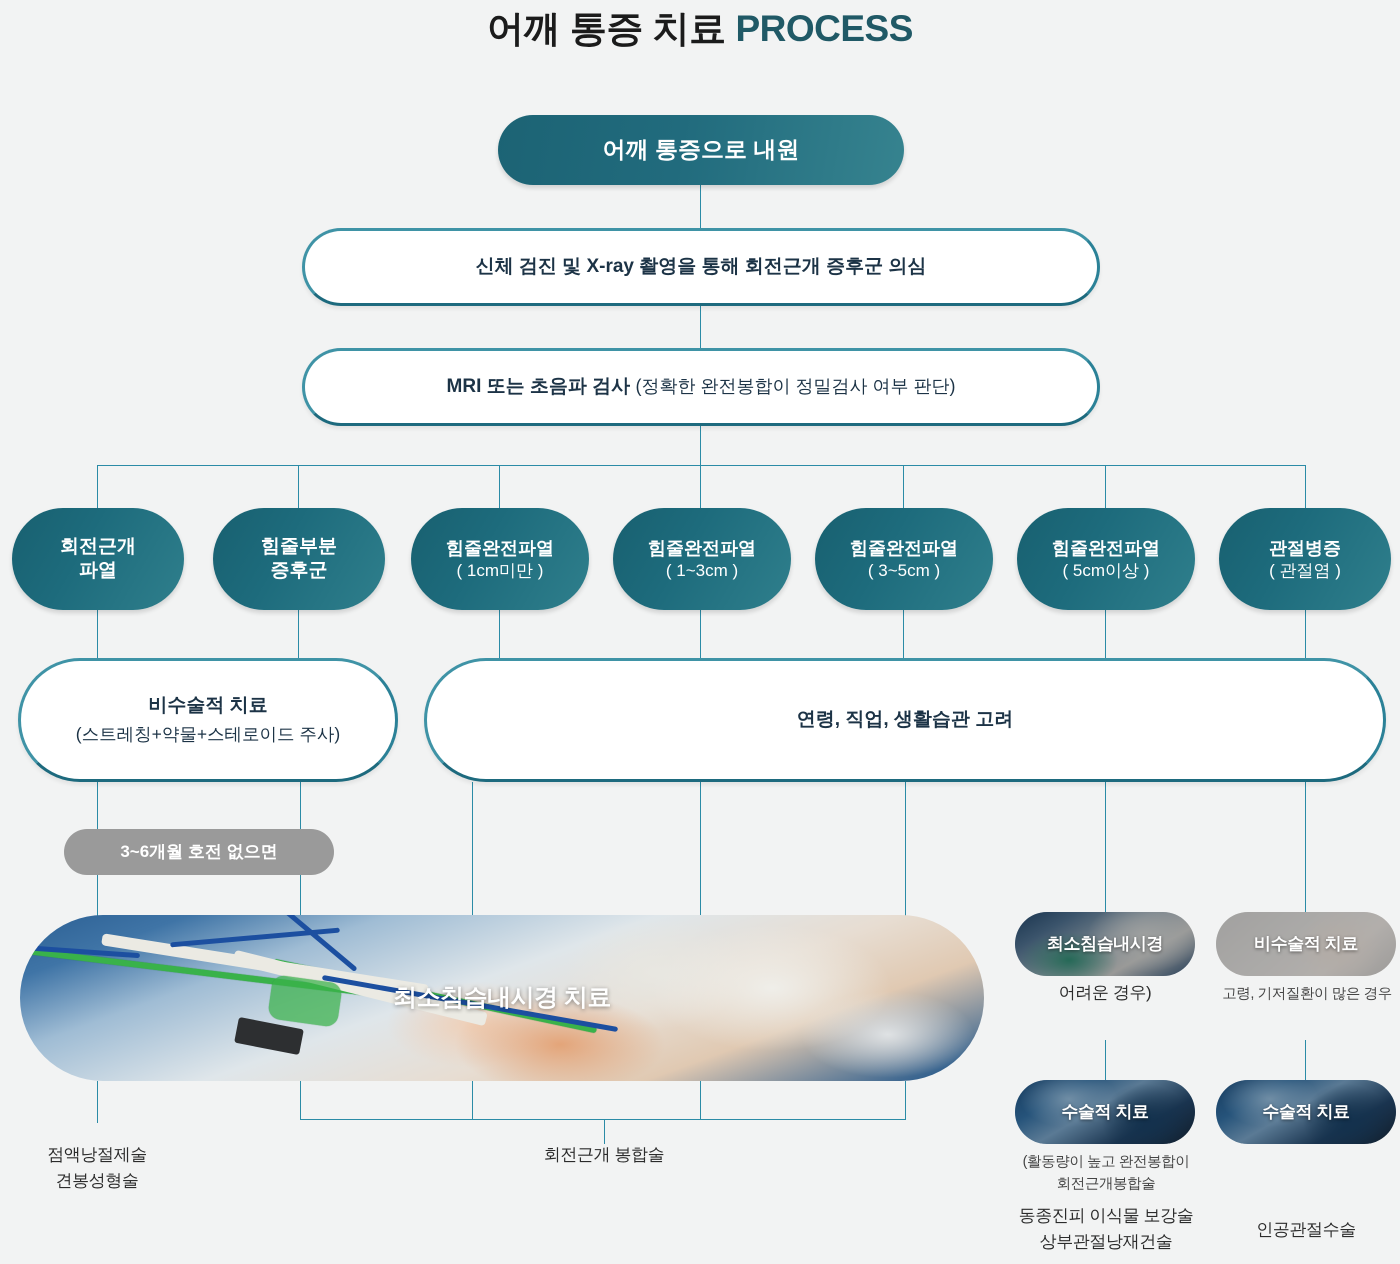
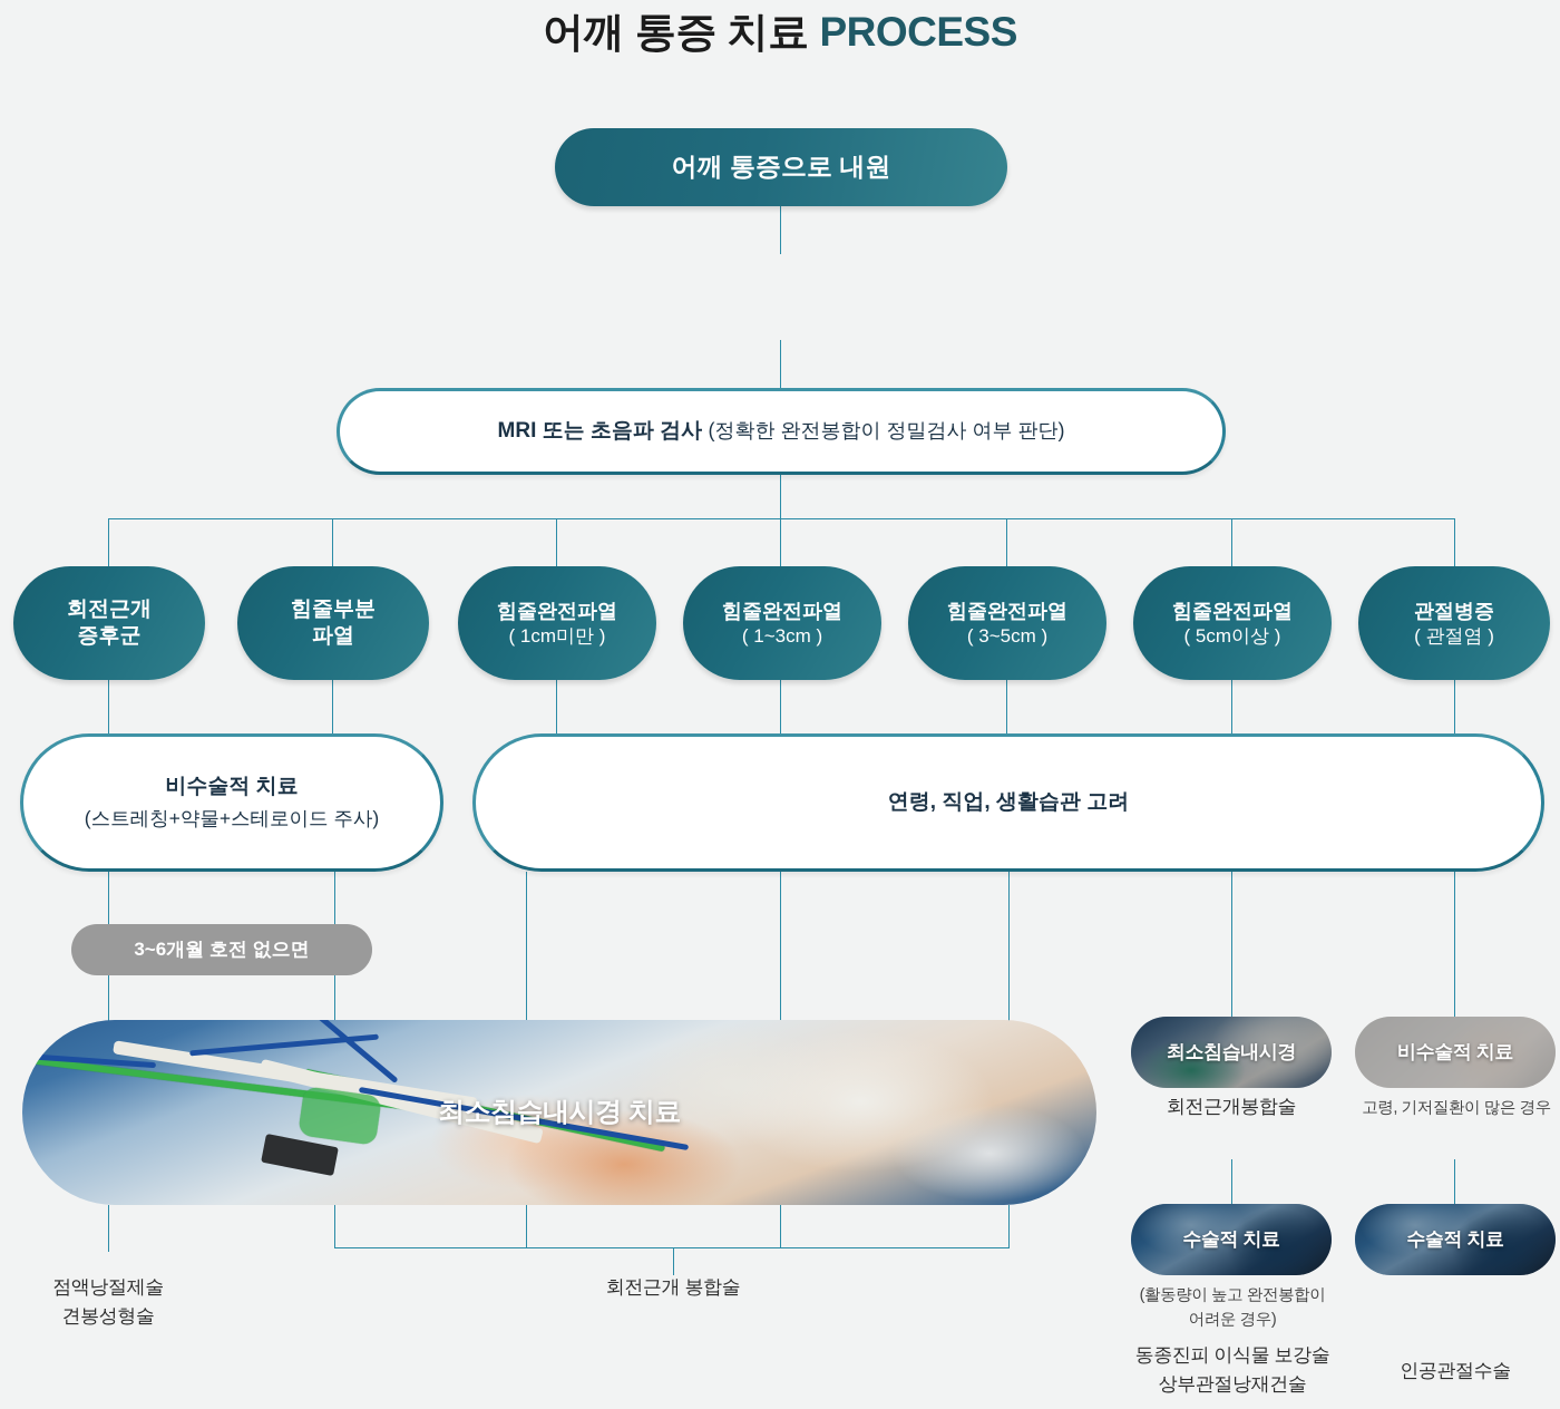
  어깨 통증 치료 PROCESS
  어깨 통증으로 내원
- 신체 검진 및 X-ray 촬영을 통해 회전근개 증후군 의심
  MRI 또는 초음파 검사 (정확한 완전봉합이 정밀검사 여부 판단)
  회전근개
- 파열
+ 증후군
  힘줄부분
- 증후군
+ 파열
  힘줄완전파열
  ( 1cm미만 )
  힘줄완전파열
  ( 1~3cm )
  힘줄완전파열
  ( 3~5cm )
  힘줄완전파열
  ( 5cm이상 )
  관절병증
  ( 관절염 )
  비수술적 치료
  (스트레칭+약물+스테로이드 주사)
  연령, 직업, 생활습관 고려
  3~6개월 호전 없으면
  최소침습내시경 치료
  점액낭절제술
  견봉성형술
  회전근개 봉합술
  최소침습내시경
- 어려운 경우)
+ 회전근개봉합술
  비수술적 치료
  고령, 기저질환이 많은 경우
  수술적 치료
  (활동량이 높고 완전봉합이
- 회전근개봉합술
+ 어려운 경우)
  동종진피 이식물 보강술
  상부관절낭재건술
  수술적 치료
  인공관절수술
